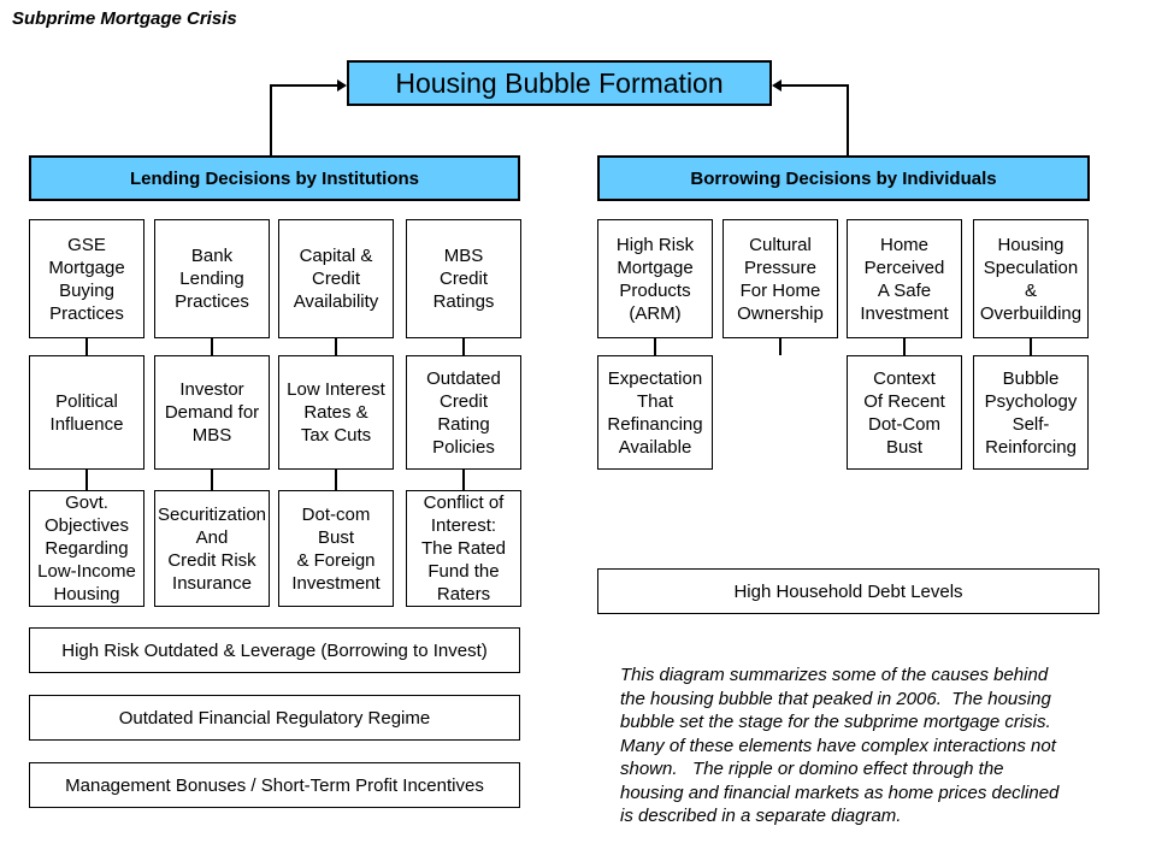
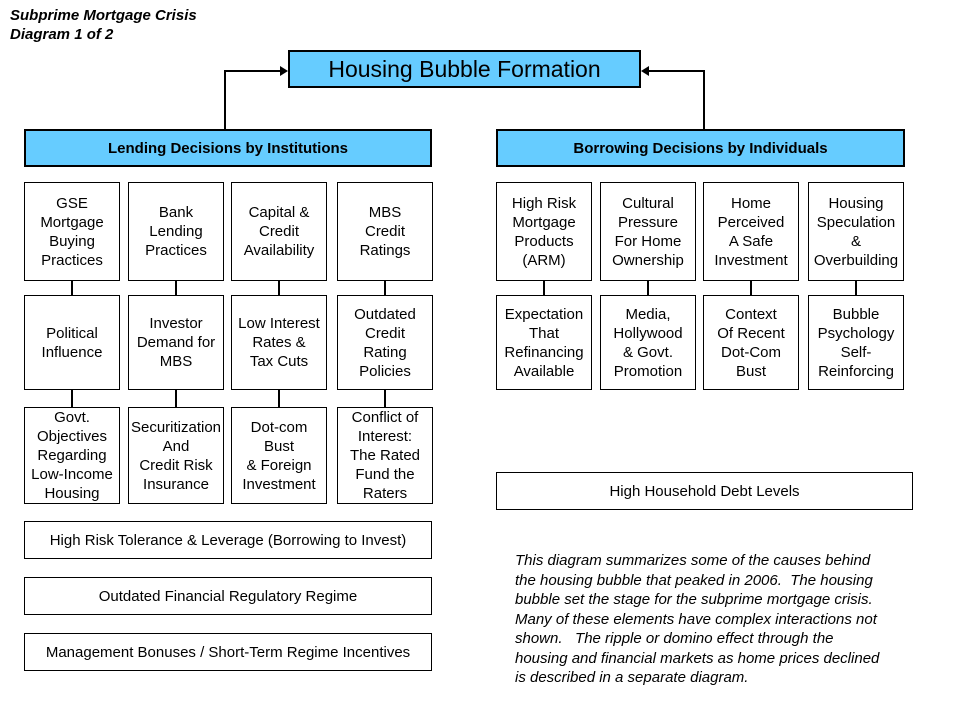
  Subprime Mortgage Crisis
+ Diagram 1 of 2
  Housing Bubble Formation
  Lending Decisions by Institutions
  Borrowing Decisions by Individuals
  GSE
  Mortgage
  Buying
  Practices
  Bank
  Lending
  Practices
  Capital &
  Credit
  Availability
  MBS
  Credit
  Ratings
  Political
  Influence
  Investor
  Demand for
  MBS
  Low Interest
  Rates &
  Tax Cuts
  Outdated
  Credit
  Rating
  Policies
  Govt.
  Objectives
  Regarding
  Low-Income
  Housing
  Securitization
  And
  Credit Risk
  Insurance
  Dot-com
  Bust
  & Foreign
  Investment
  Conflict of
  Interest:
  The Rated
  Fund the
  Raters
  High Risk
  Mortgage
  Products
  (ARM)
  Cultural
  Pressure
  For Home
  Ownership
  Home
  Perceived
  A Safe
  Investment
  Housing
  Speculation
  &
  Overbuilding
  Expectation
  That
  Refinancing
  Available
+ Media,
+ Hollywood
+ & Govt.
+ Promotion
  Context
  Of Recent
  Dot-Com
  Bust
  Bubble
  Psychology
  Self-
  Reinforcing
  High Household Debt Levels
- High Risk Outdated & Leverage (Borrowing to Invest)
+ High Risk Tolerance & Leverage (Borrowing to Invest)
  Outdated Financial Regulatory Regime
- Management Bonuses / Short-Term Profit Incentives
+ Management Bonuses / Short-Term Regime Incentives
  This diagram summarizes some of the causes behind
  the housing bubble that peaked in 2006. The housing
  bubble set the stage for the subprime mortgage crisis.
  Many of these elements have complex interactions not
  shown. The ripple or domino effect through the
  housing and financial markets as home prices declined
  is described in a separate diagram.
